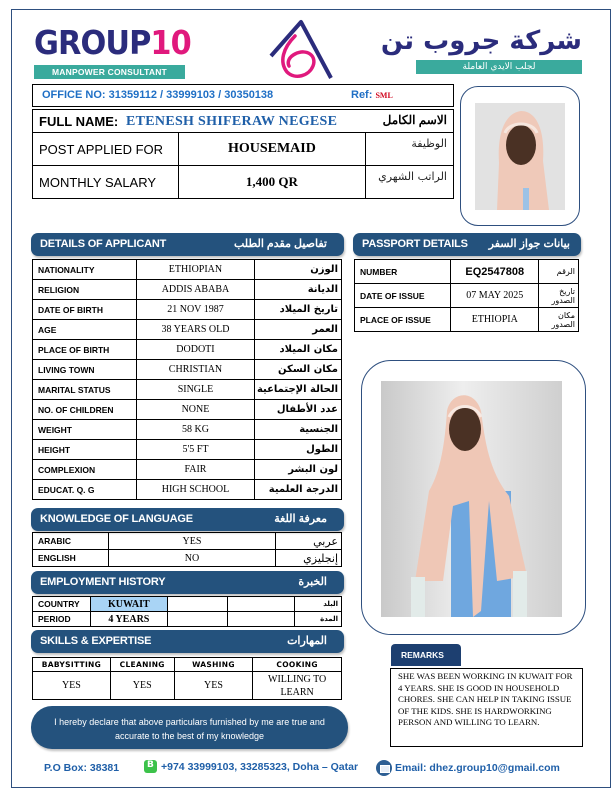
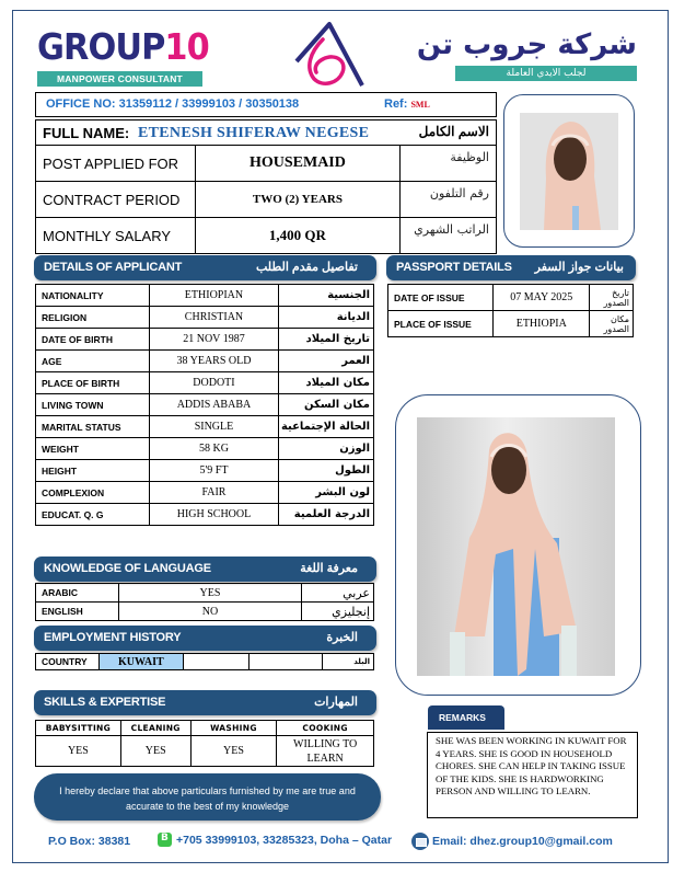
  GROUP10
  MANPOWER CONSULTANT
  شركة جروب تن
  لجلب الايدي العاملة
  OFFICE NO: 31359112 / 33999103 / 30350138
  Ref: SML
  FULL NAME: ETENESH SHIFERAW NEGESE الاسم الكامل
  POST APPLIED FOR	HOUSEMAID	الوظيفة
+ CONTRACT PERIOD	TWO (2) YEARS	رقم التلفون
  MONTHLY SALARY	1,400 QR	الراتب الشهري
  DETAILS OF APPLICANT
  تفاصيل مقدم الطلب
- NATIONALITY	ETHIOPIAN	الوزن
+ NATIONALITY	ETHIOPIAN	الجنسية
- RELIGION	ADDIS ABABA	الديانة
+ RELIGION	CHRISTIAN	الديانة
  DATE OF BIRTH	21 NOV 1987	تاريخ الميلاد
  AGE	38 YEARS OLD	العمر
  PLACE OF BIRTH	DODOTI	مكان الميلاد
- LIVING TOWN	CHRISTIAN	مكان السكن
+ LIVING TOWN	ADDIS ABABA	مكان السكن
  MARITAL STATUS	SINGLE	الحالة الإجتماعية
- NO. OF CHILDREN	NONE	عدد الأطفال
- WEIGHT	58 KG	الجنسية
+ WEIGHT	58 KG	الوزن
- HEIGHT	5'5 FT	الطول
+ HEIGHT	5'9 FT	الطول
  COMPLEXION	FAIR	لون البشر
  EDUCAT. Q. G	HIGH SCHOOL	الدرجة العلمية
  PASSPORT DETAILS
  بيانات جواز السفر
- NUMBER	EQ2547808	الرقم
  DATE OF ISSUE	07 MAY 2025	تاريخ الصدور
  PLACE OF ISSUE	ETHIOPIA	مكان الصدور
  KNOWLEDGE OF LANGUAGE
  معرفة اللغة
  ARABIC	YES	عربي
  ENGLISH	NO	إنجليزي
  EMPLOYMENT HISTORY
  الخبرة
  COUNTRY	KUWAIT			البلد
- PERIOD	4 YEARS			المدة
  SKILLS & EXPERTISE
  المهارات
  BABYSITTING	CLEANING	WASHING	COOKING
  YES	YES	YES	WILLING TO LEARN
  I hereby declare that above particulars furnished by me are true and accurate to the best of my knowledge
  REMARKS
  SHE WAS BEEN WORKING IN KUWAIT FOR 4 YEARS. SHE IS GOOD IN HOUSEHOLD CHORES. SHE CAN HELP IN TAKING ISSUE OF THE KIDS. SHE IS HARDWORKING PERSON AND WILLING TO LEARN.
  P.O Box: 38381
- +974 33999103, 33285323, Doha – Qatar
+ +705 33999103, 33285323, Doha – Qatar
  Email: dhez.group10@gmail.com
